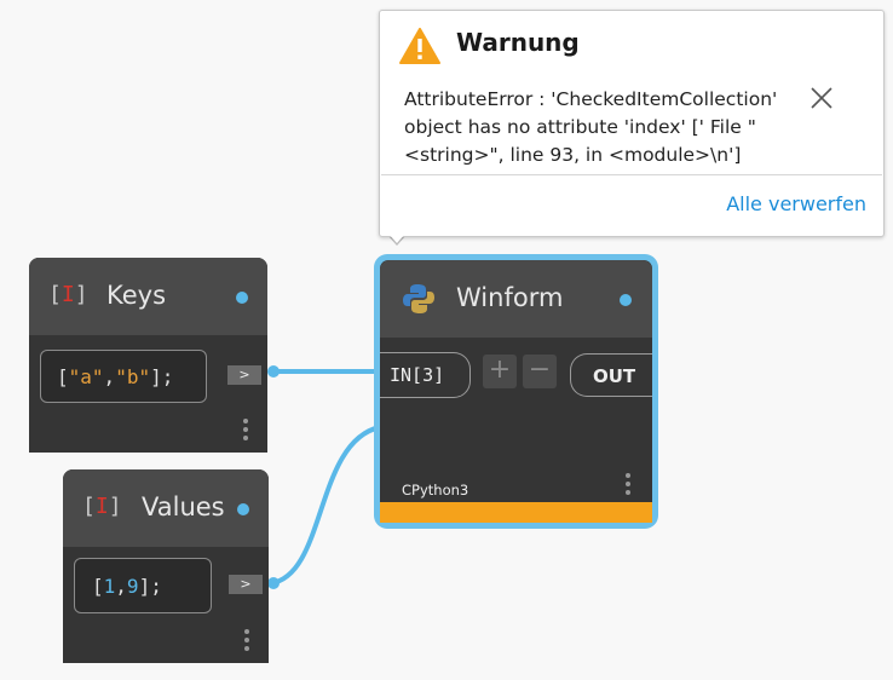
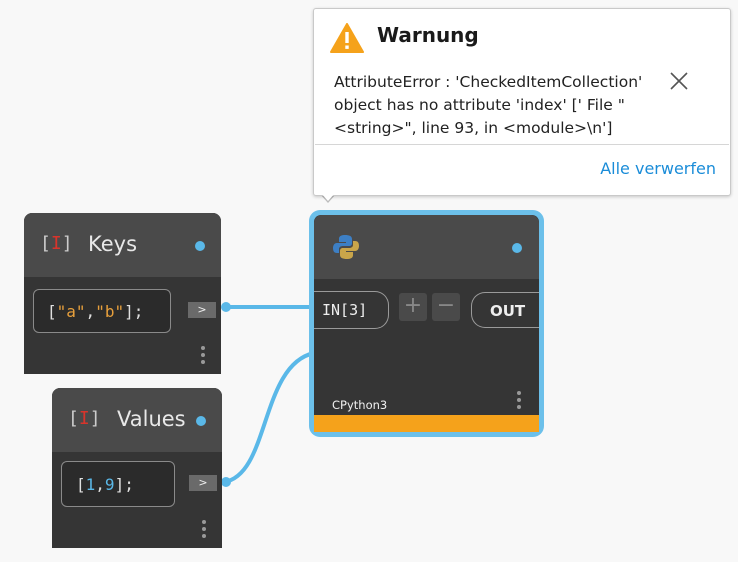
  [I]
  Keys
  ["a","b"];
  >
  [I]
  Values
  [1,9];
  >
- Winform
  IN[3]
  +
  −
  OUT
  CPython3
  Warnung
  AttributeError : 'CheckedItemCollection' object has no attribute 'index' [' File "<string>", line 93, in <module>\n']
  Alle verwerfen
